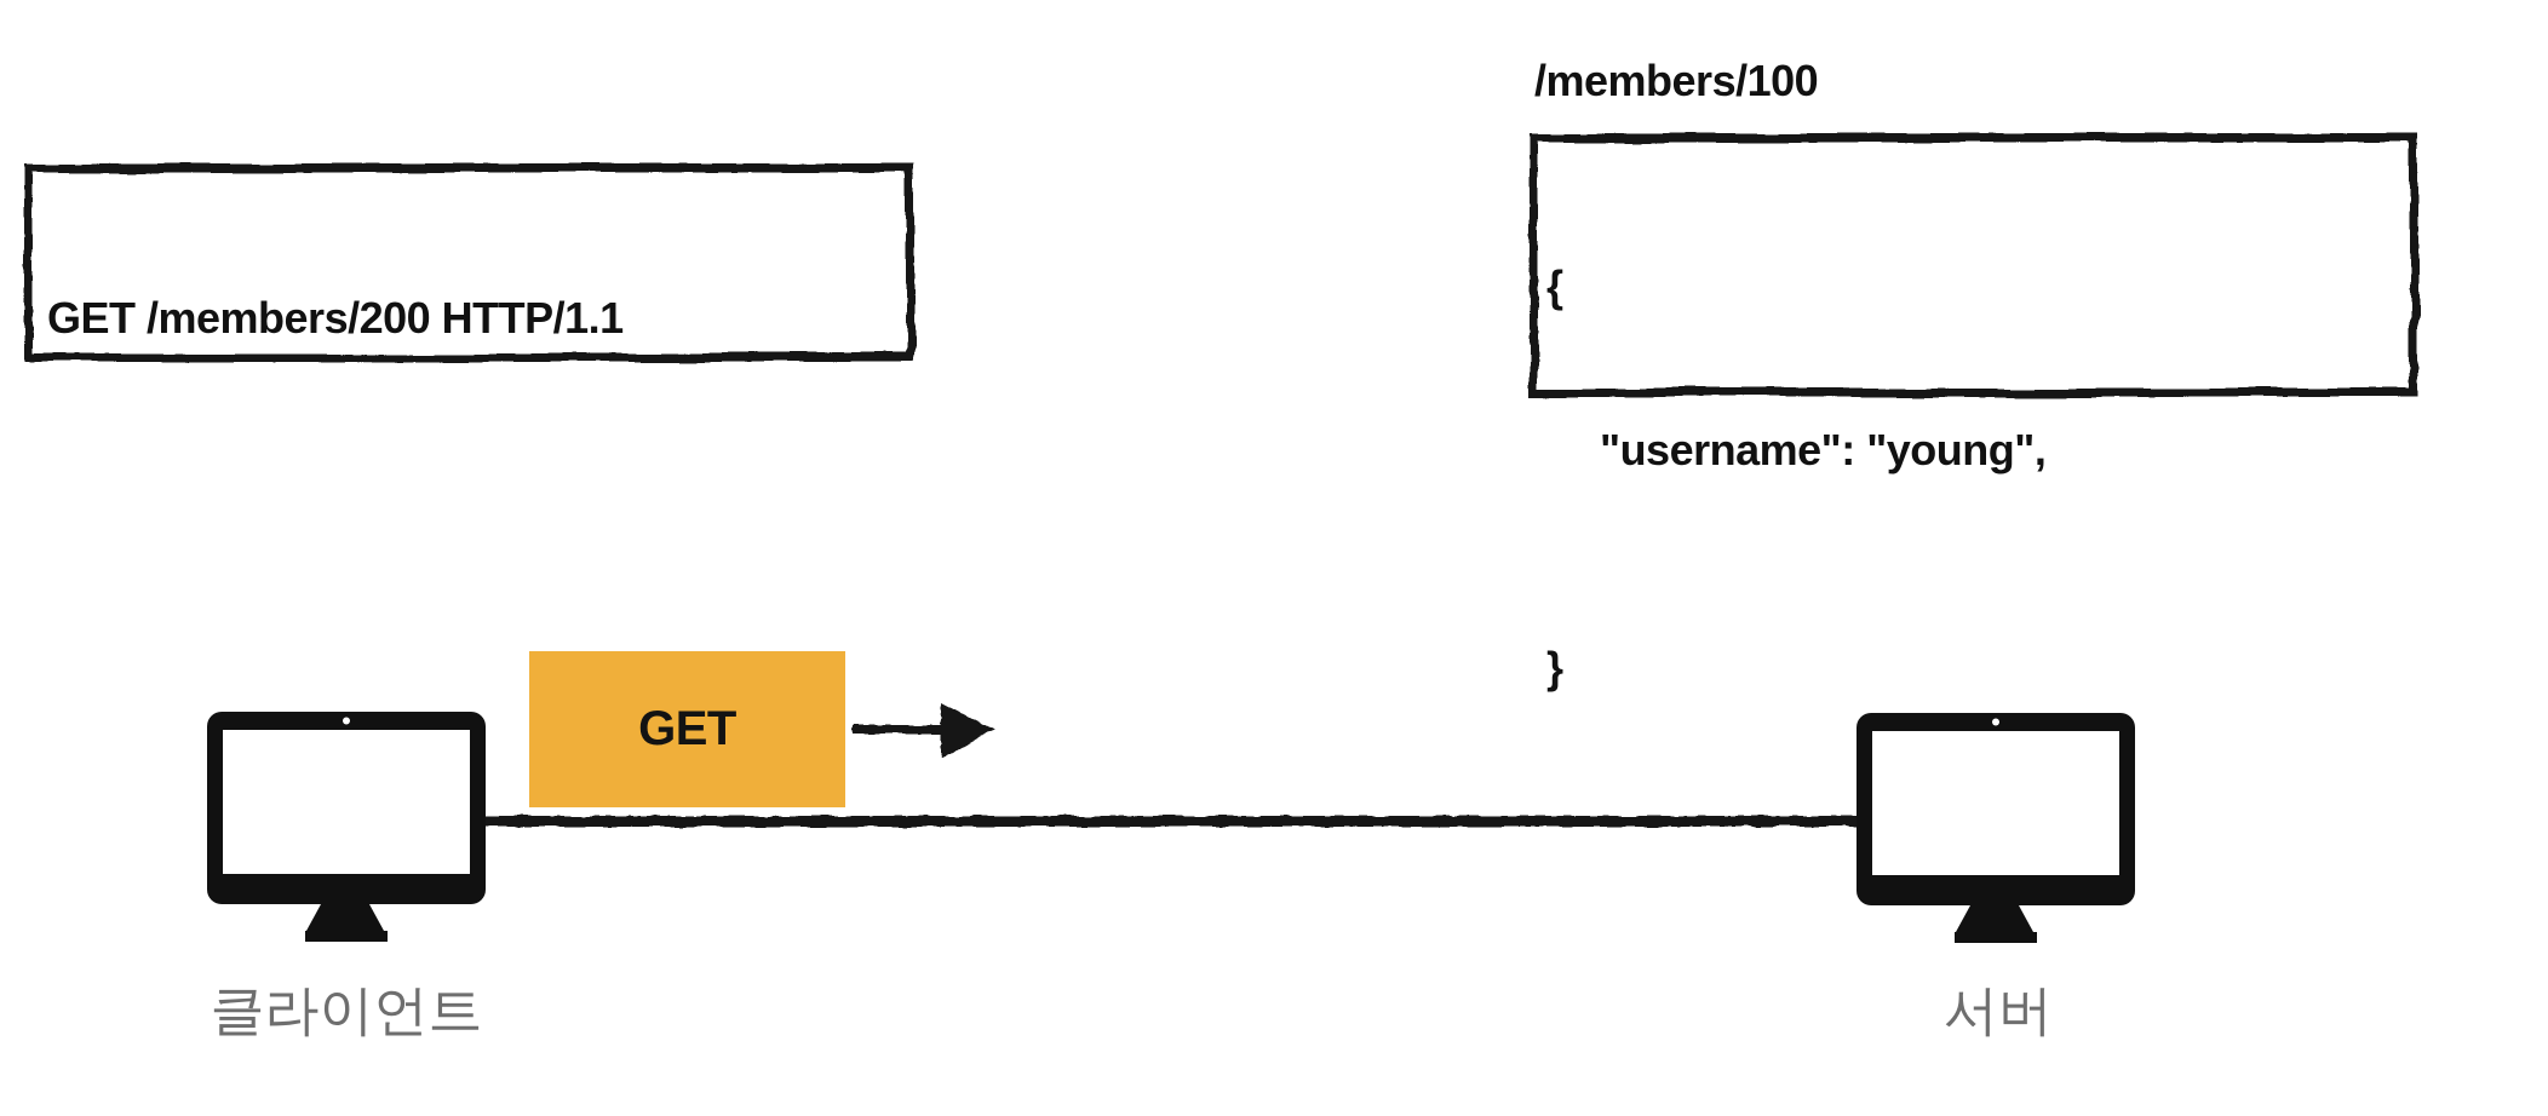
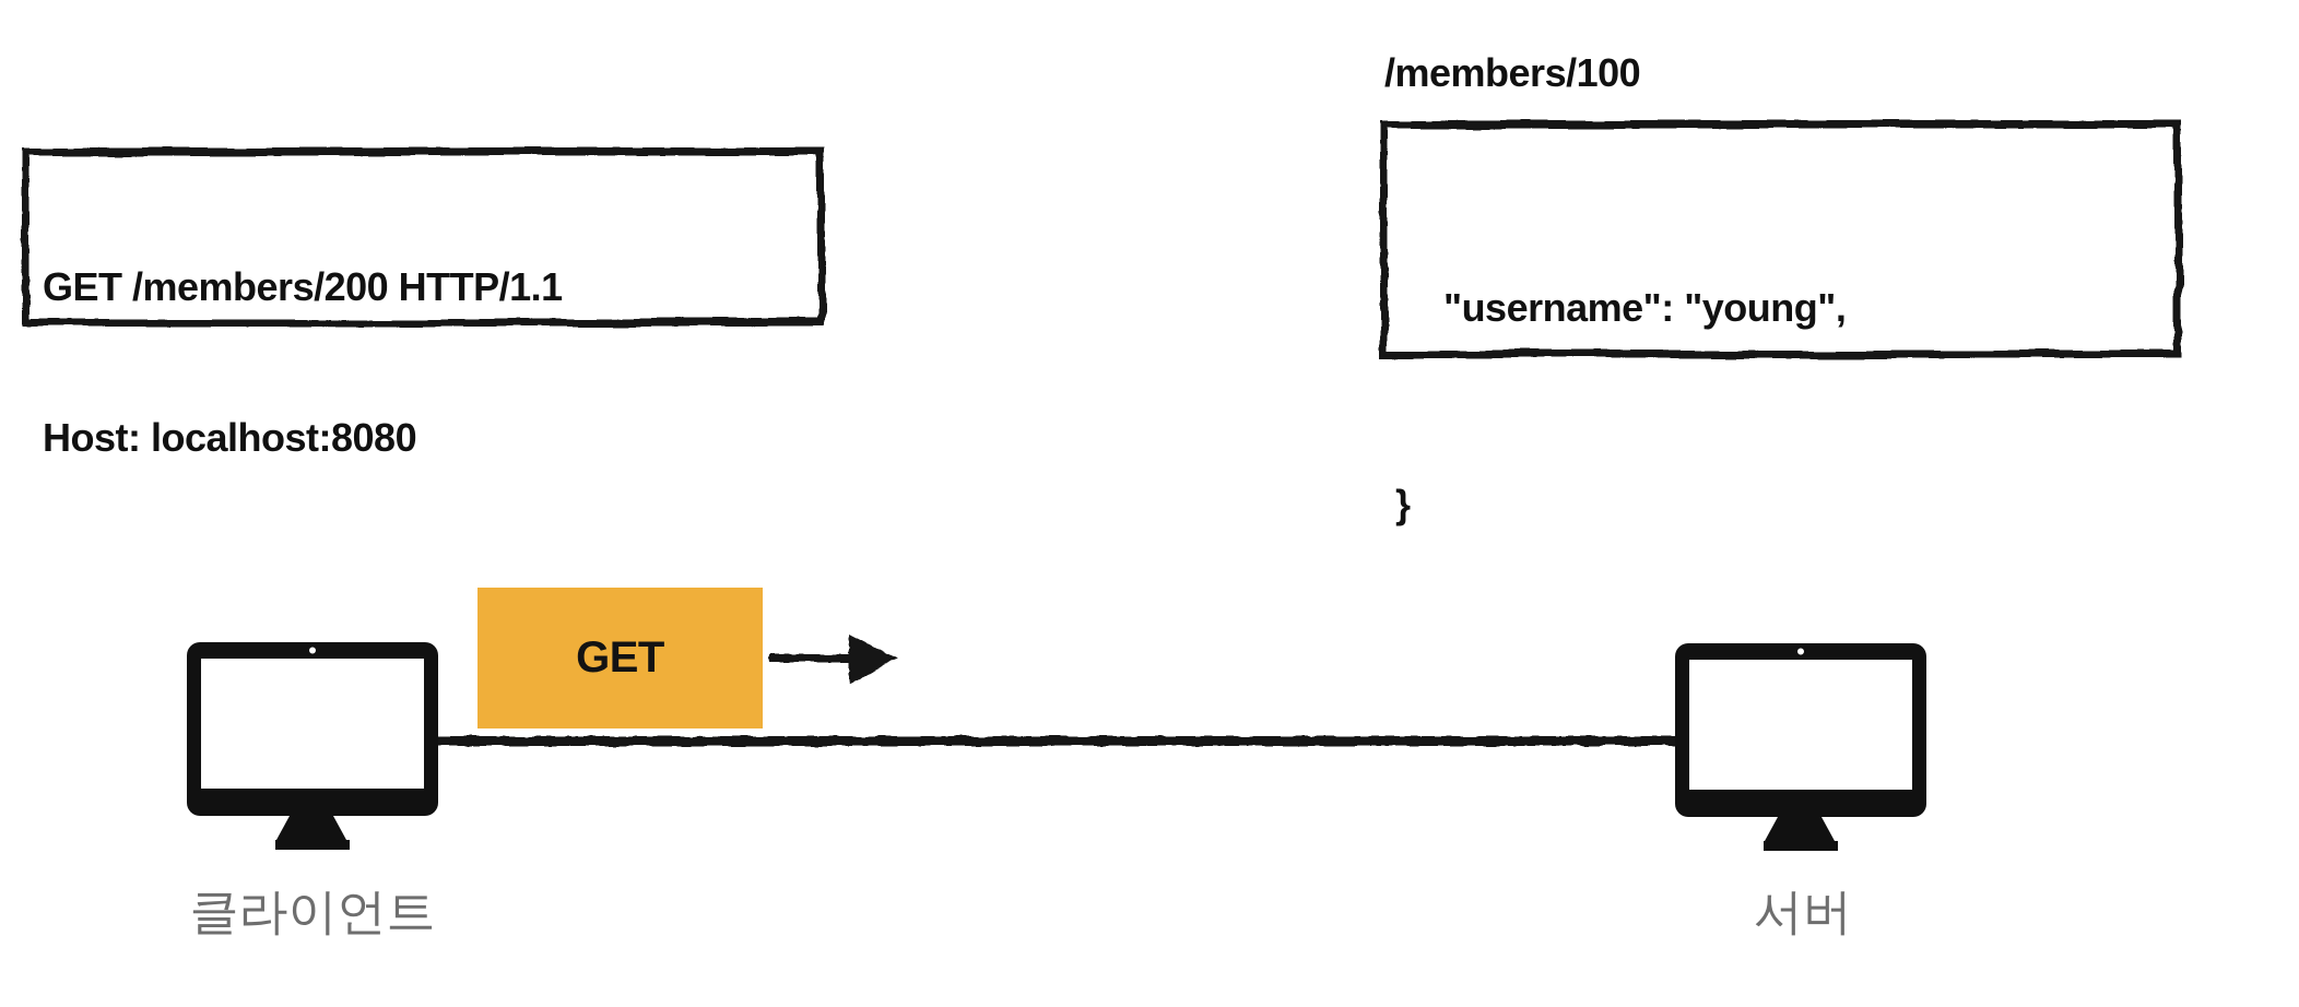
  GET /members/200 HTTP/1.1
+ Host: localhost:8080
  /members/100
- {
  "username": "young",
  }
  GET
  클라이언트
  서버
